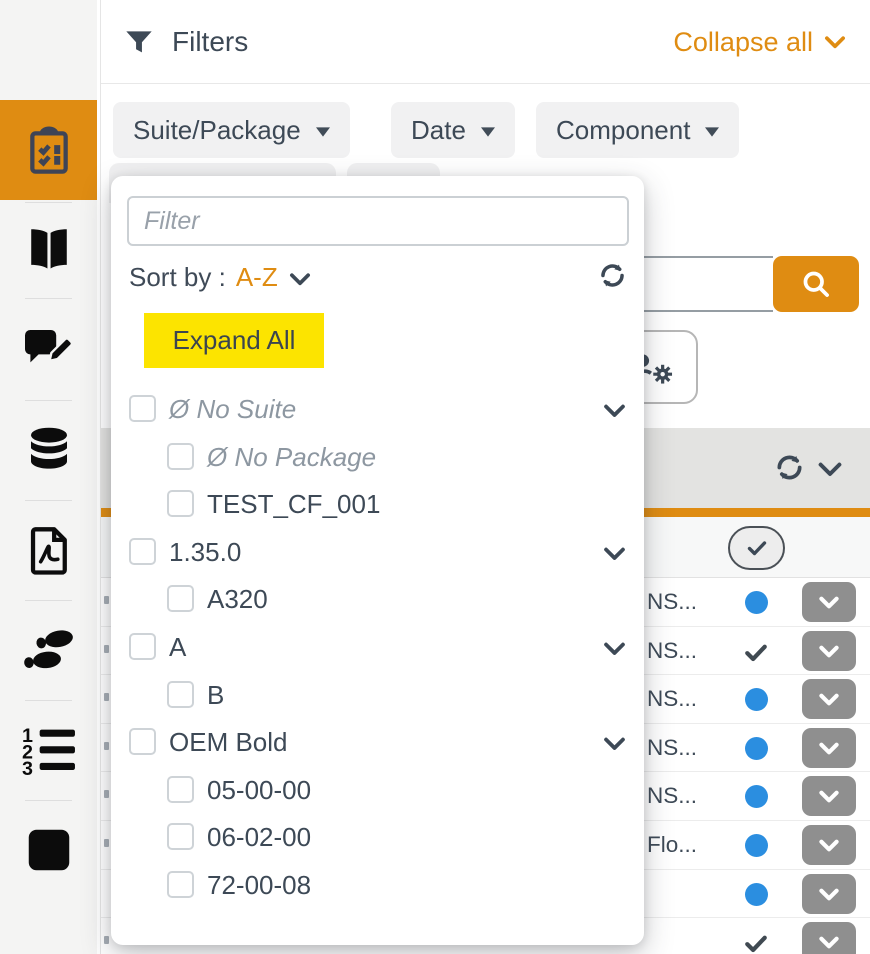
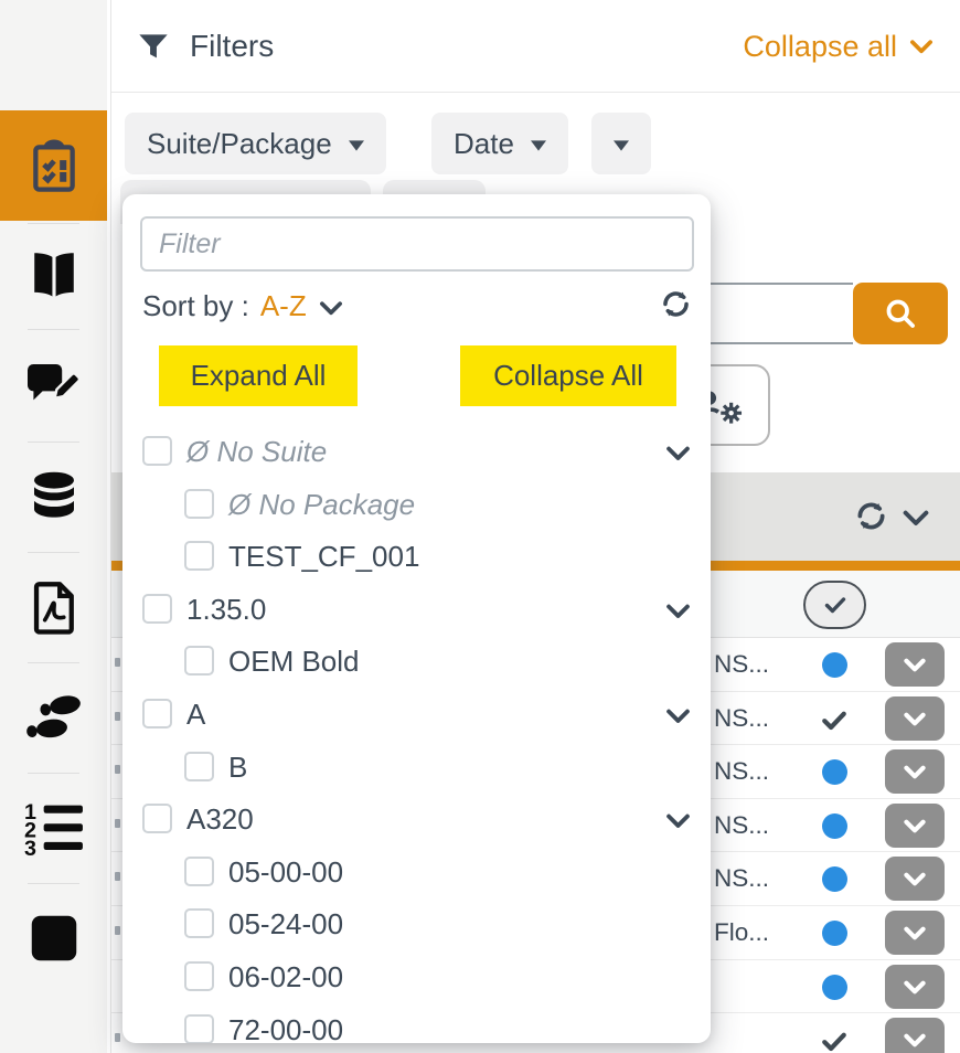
  1
  2
  3
  Filters
  Collapse all
  Suite/Package
  Date
- Component
  NS...
  NS...
  NS...
  NS...
  NS...
  Flo...
  Filter
  Sort by :
  A-Z
  Expand All
+ Collapse All
  Ø No Suite
  Ø No Package
  TEST_CF_001
  1.35.0
- A320
+ OEM Bold
  A
  B
- OEM Bold
+ A320
  05-00-00
+ 05-24-00
  06-02-00
- 72-00-08
+ 72-00-00
